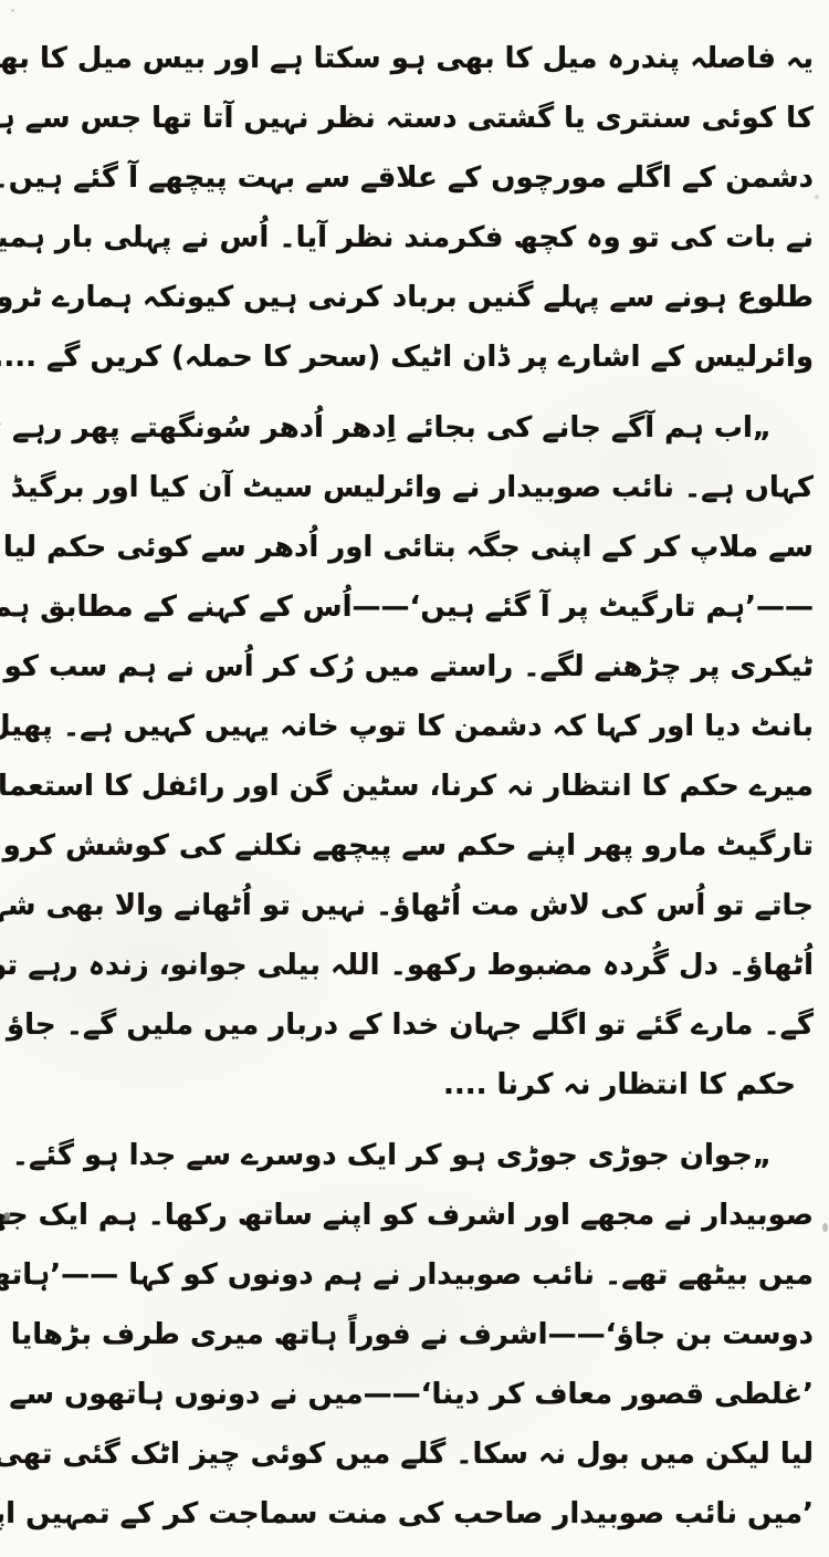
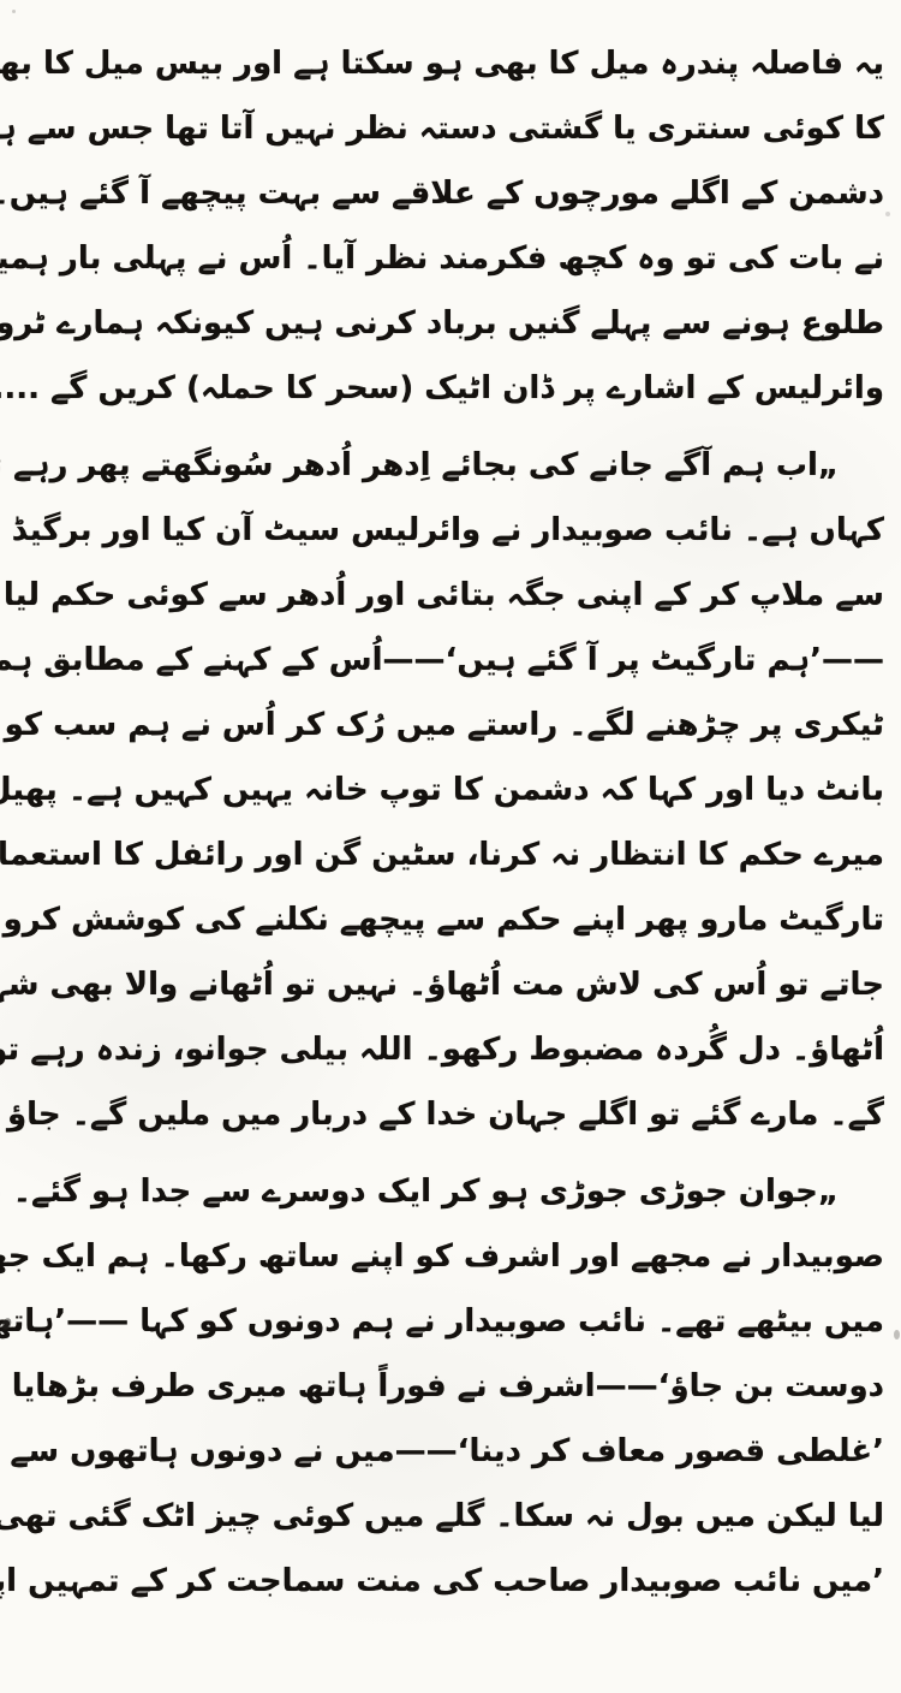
  یہ فاصلہ پندرہ میل کا بھی ہو سکتا ہے اور بیس میل کا بھ
  کا کوئی سنتری یا گشتی دستہ نظر نہیں آتا تھا جس سے ہ
  دشمن کے اگلے مورچوں کے علاقے سے بہت پیچھے آ گئے ہیں۔
  نے بات کی تو وہ کچھ فکرمند نظر آیا۔ اُس نے پہلی بار ہمی
  طلوع ہونے سے پہلے گنیں برباد کرنی ہیں کیونکہ ہمارے ٹرو
  وائرلیس کے اشارے پر ڈان اٹیک (سحر کا حملہ) کریں گے ...
  „اب ہم آگے جانے کی بجائے اِدھر اُدھر سُونگھتے پھر رہے
  کہاں ہے۔ نائب صوبیدار نے وائرلیس سیٹ آن کیا اور برگیڈ
  سے ملاپ کر کے اپنی جگہ بتائی اور اُدھر سے کوئی حکم لیا
  ——’ہم تارگیٹ پر آ گئے ہیں‘——اُس کے کہنے کے مطابق ہم
  ٹیکری پر چڑھنے لگے۔ راستے میں رُک کر اُس نے ہم سب کو
  میرے حکم کا انتظار نہ کرنا، سٹین گن اور رائفل کا استعما
  تارگیٹ مارو پھر اپنے حکم سے پیچھے نکلنے کی کوشش کرو
  جاتے تو اُس کی لاش مت اُٹھاؤ۔ نہیں تو اُٹھانے والا بھی ش
  اُٹھاؤ۔ دل گُردہ مضبوط رکھو۔ اللہ بیلی جوانو، زندہ رہے ت
  گے۔ مارے گئے تو اگلے جہان خدا کے دربار میں ملیں گے۔ جاؤ
- حکم کا انتظار نہ کرنا ....
  „جوان جوڑی جوڑی ہو کر ایک دوسرے سے جدا ہو گئے۔
  صوبیدار نے مجھے اور اشرف کو اپنے ساتھ رکھا۔ ہم ایک ج
  میں بیٹھے تھے۔ نائب صوبیدار نے ہم دونوں کو کہا ——’ہات
  دوست بن جاؤ‘——اشرف نے فوراً ہاتھ میری طرف بڑھایا
  ’غلطی قصور معاف کر دینا‘——میں نے دونوں ہاتھوں سے
  لیا لیکن میں بول نہ سکا۔ گلے میں کوئی چیز اٹک گئی تھی
  ’میں نائب صوبیدار صاحب کی منت سماجت کر کے تمہیں اپ
